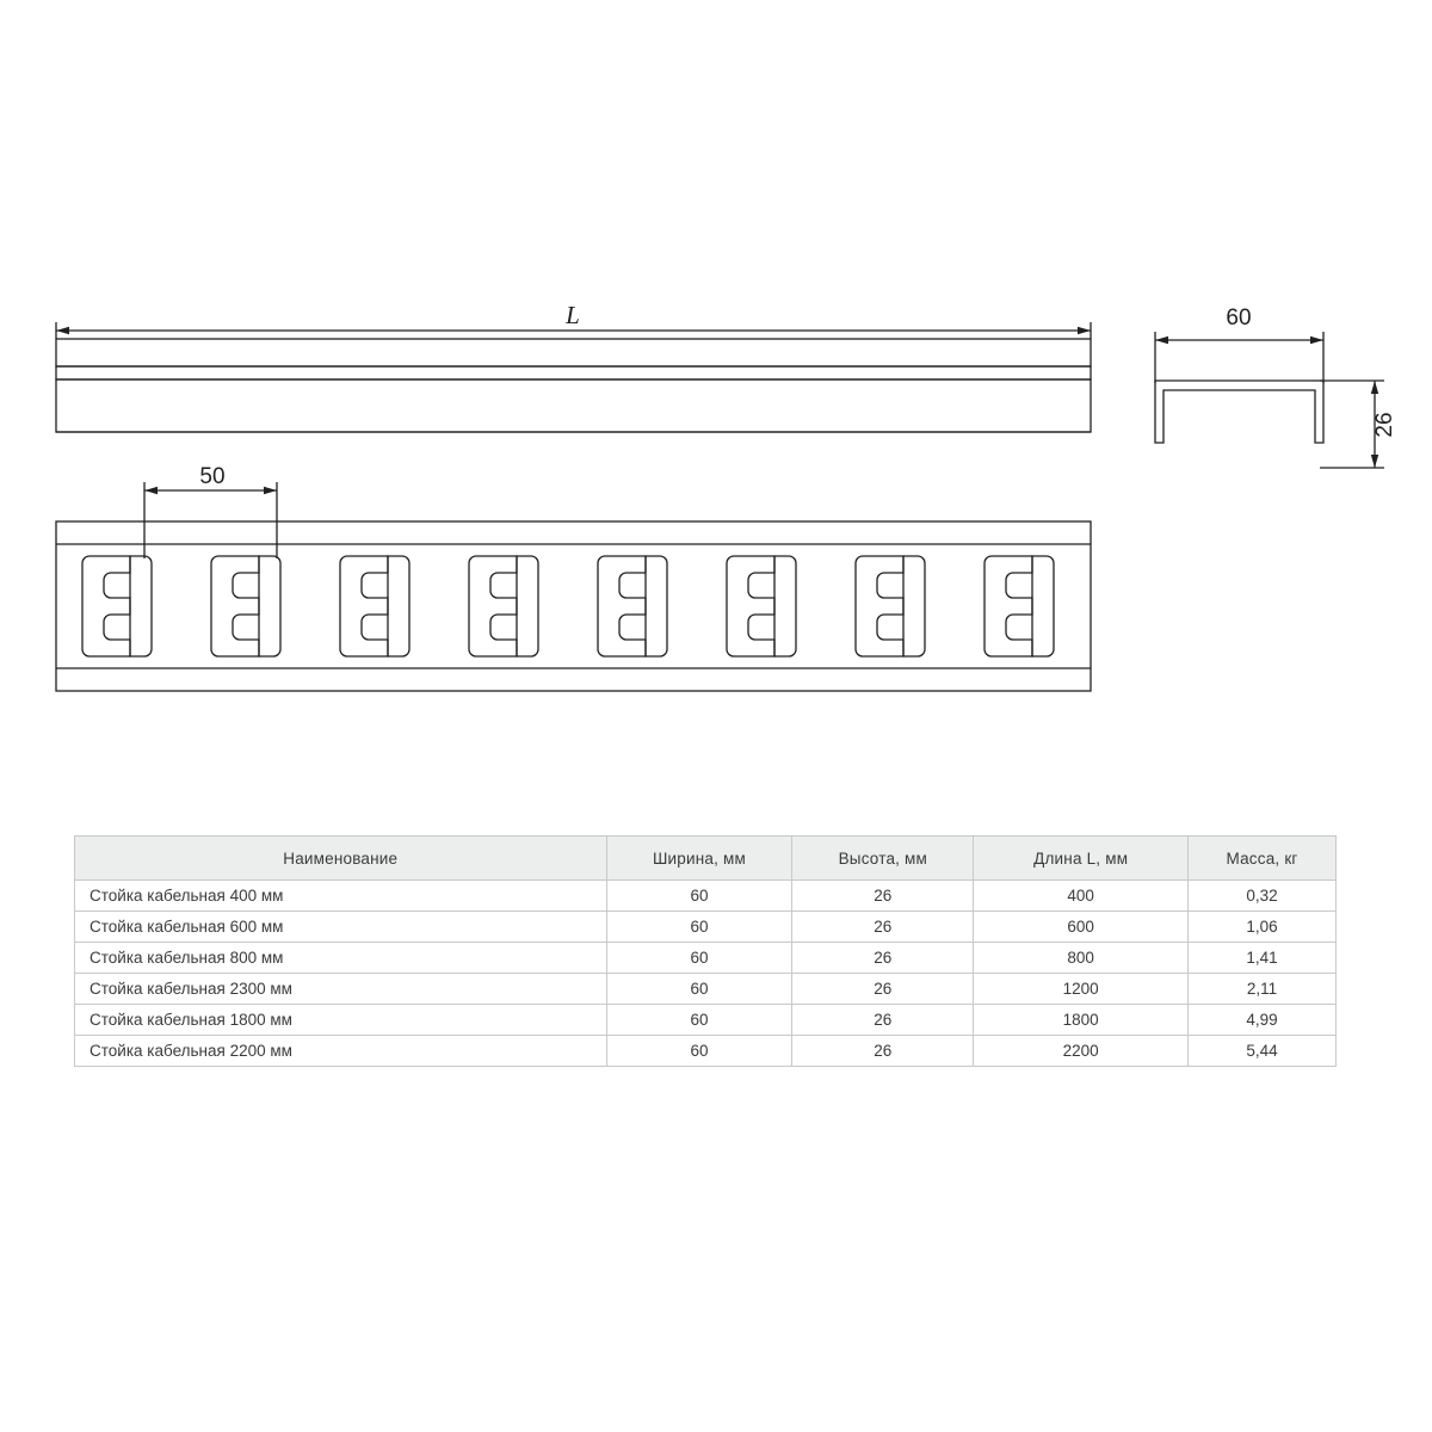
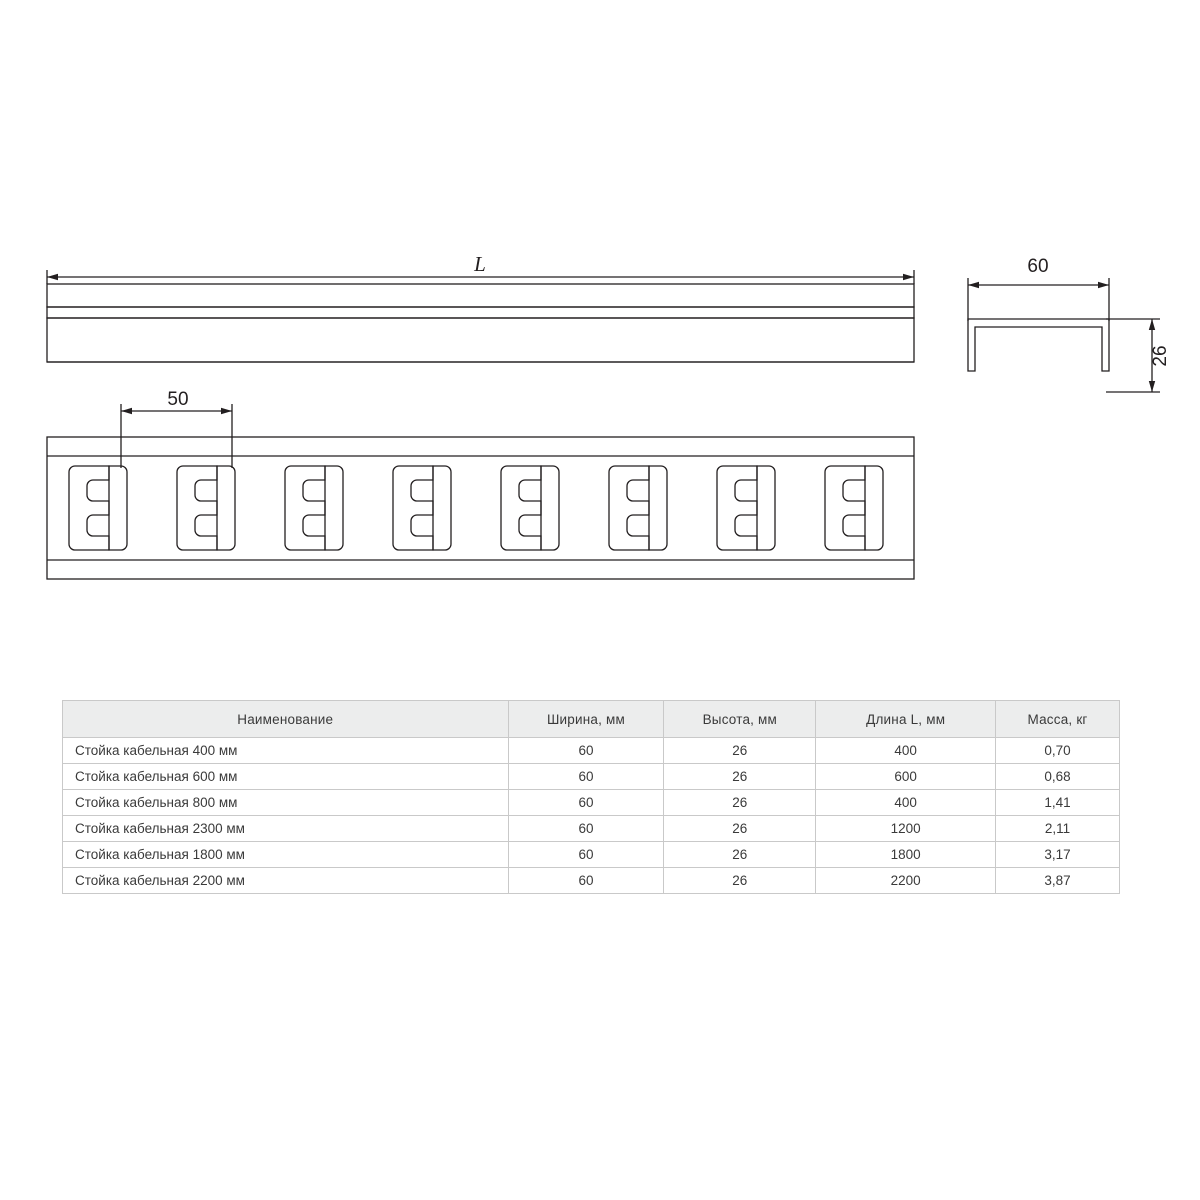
  L
  60
  50
  Наименование	Ширина, мм	Высота, мм	Длина L, мм	Масса, кг
- Стойка кабельная 400 мм	60	26	400	0,32
+ Стойка кабельная 400 мм	60	26	400	0,70
- Стойка кабельная 600 мм	60	26	600	1,06
+ Стойка кабельная 600 мм	60	26	600	0,68
- Стойка кабельная 800 мм	60	26	800	1,41
+ Стойка кабельная 800 мм	60	26	400	1,41
  Стойка кабельная 2300 мм	60	26	1200	2,11
- Стойка кабельная 1800 мм	60	26	1800	4,99
+ Стойка кабельная 1800 мм	60	26	1800	3,17
- Стойка кабельная 2200 мм	60	26	2200	5,44
+ Стойка кабельная 2200 мм	60	26	2200	3,87
